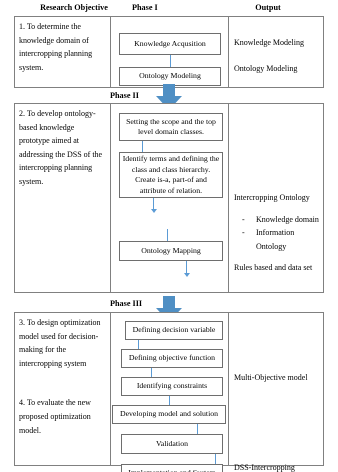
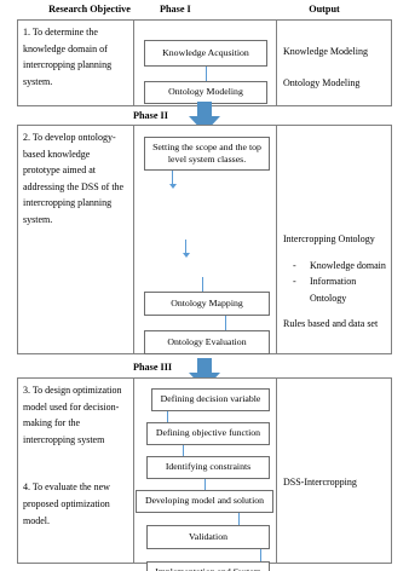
  Research Objective
  Phase I
  Output
  1. To determine the knowledge domain of intercropping planning system.
  Knowledge Acqusition
  Ontology Modeling
  Knowledge Modeling
  Ontology Modeling
  Phase II
  2. To develop ontology-based knowledge prototype aimed at addressing the DSS of the intercropping planning system.
- Setting the scope and the top level domain classes.
+ Setting the scope and the top level system classes.
- Identify terms and defining the class and class hierarchy. Create is-a, part-of and attribute of relation.
  Ontology Mapping
+ Ontology Evaluation
  Intercropping Ontology
  -
  Knowledge domain
  -
  Information Ontology
  Rules based and data set
  Phase III
  3. To design optimization model used for decision-making for the intercropping system
  4. To evaluate the new proposed optimization model.
  Defining decision variable
  Defining objective function
  Identifying constraints
  Developing model and solution
  Validation
- Multi-Objective model
  DSS-Intercropping
